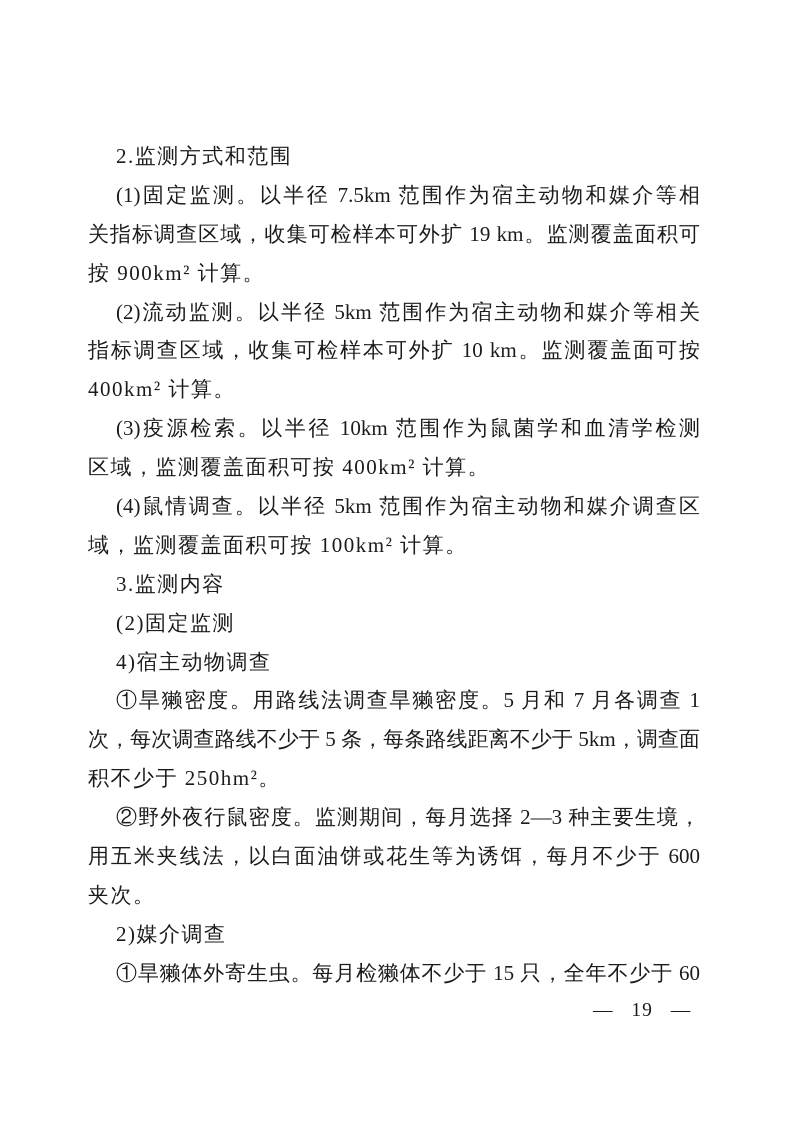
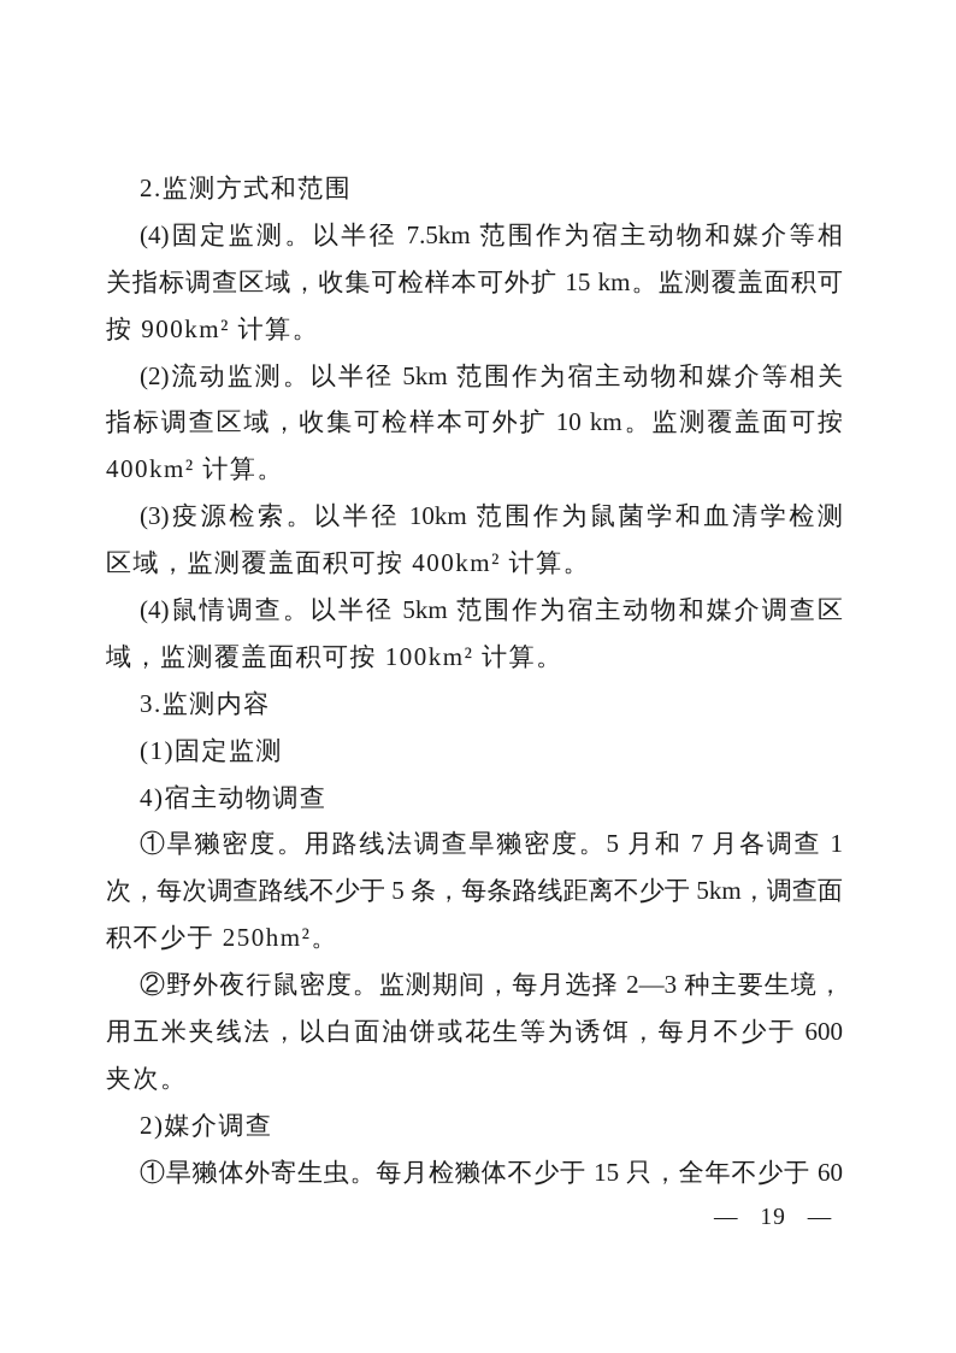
  2.监测方式和范围
- (1)固定监测。以半径 7.5km 范围作为宿主动物和媒介等相
+ (4)固定监测。以半径 7.5km 范围作为宿主动物和媒介等相
- 关指标调查区域，收集可检样本可外扩 19 km。监测覆盖面积可
+ 关指标调查区域，收集可检样本可外扩 15 km。监测覆盖面积可
  按 900km² 计算。
  (2)流动监测。以半径 5km 范围作为宿主动物和媒介等相关
  指标调查区域，收集可检样本可外扩 10 km。监测覆盖面可按
  400km² 计算。
  (3)疫源检索。以半径 10km 范围作为鼠菌学和血清学检测
  区域，监测覆盖面积可按 400km² 计算。
  (4)鼠情调查。以半径 5km 范围作为宿主动物和媒介调查区
  域，监测覆盖面积可按 100km² 计算。
  3.监测内容
- (2)固定监测
+ (1)固定监测
  4)宿主动物调查
  ①旱獭密度。用路线法调查旱獭密度。5 月和 7 月各调查 1
  次，每次调查路线不少于 5 条，每条路线距离不少于 5km，调查面
  积不少于 250hm²。
  ②野外夜行鼠密度。监测期间，每月选择 2—3 种主要生境，
  用五米夹线法，以白面油饼或花生等为诱饵，每月不少于 600
  夹次。
  2)媒介调查
  ①旱獭体外寄生虫。每月检獭体不少于 15 只，全年不少于 60
  — 19 —
